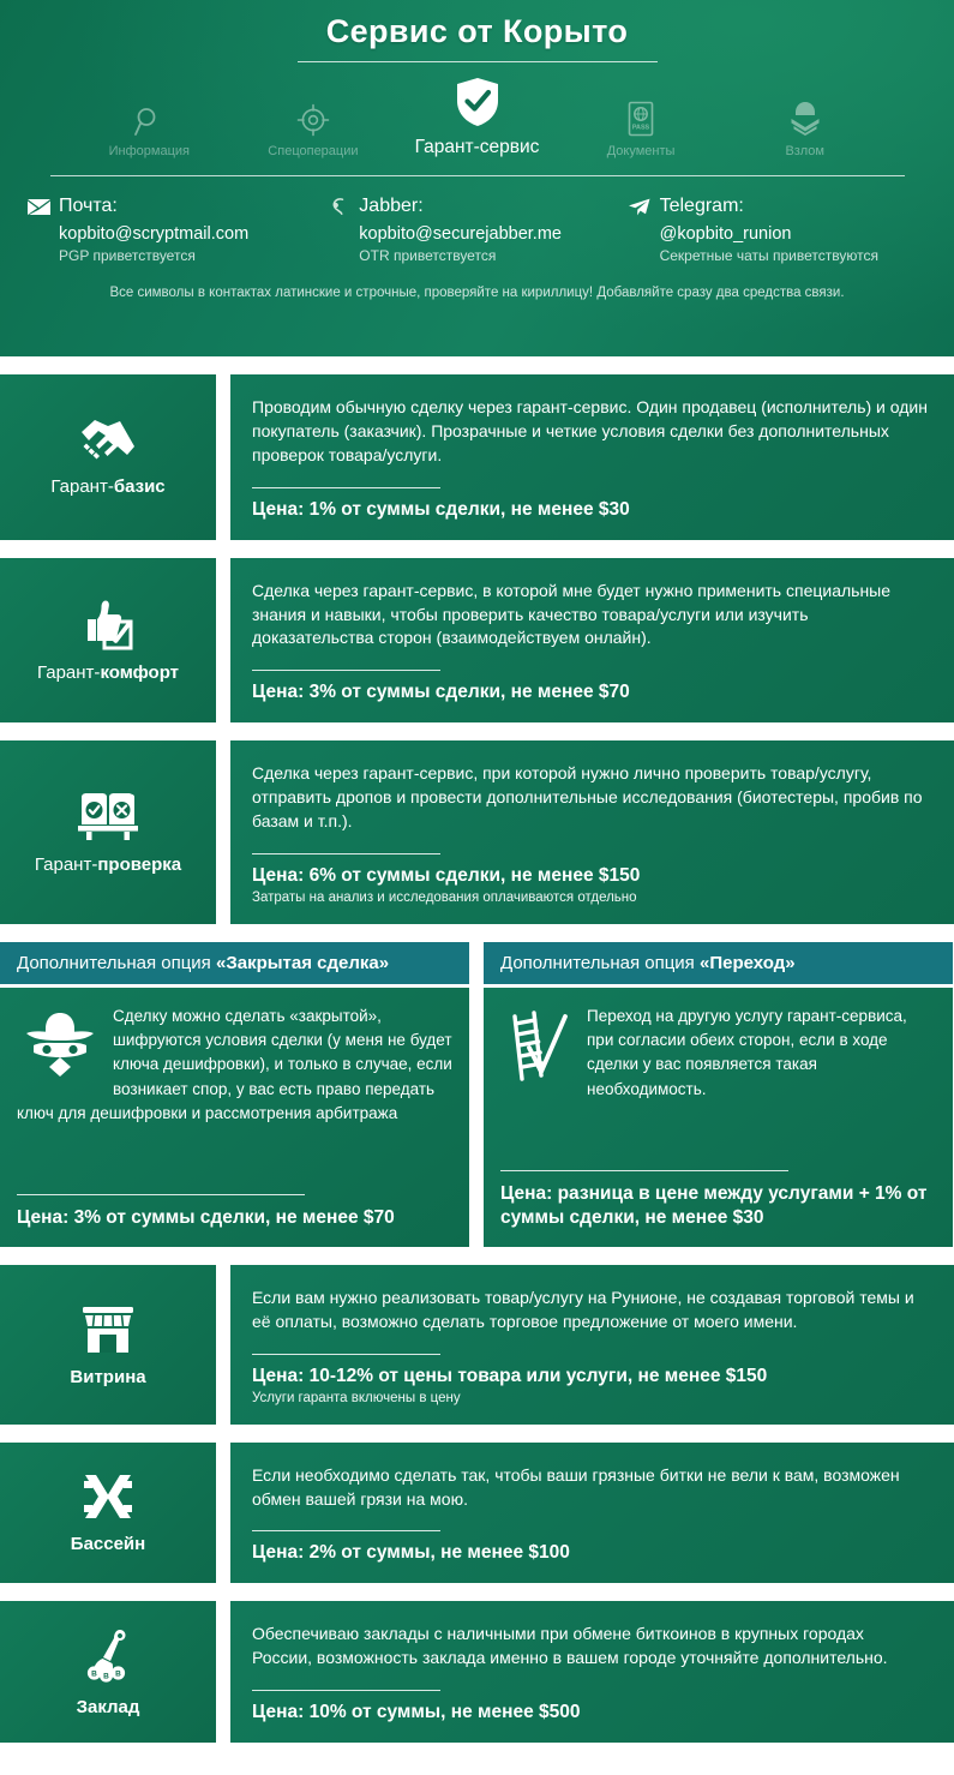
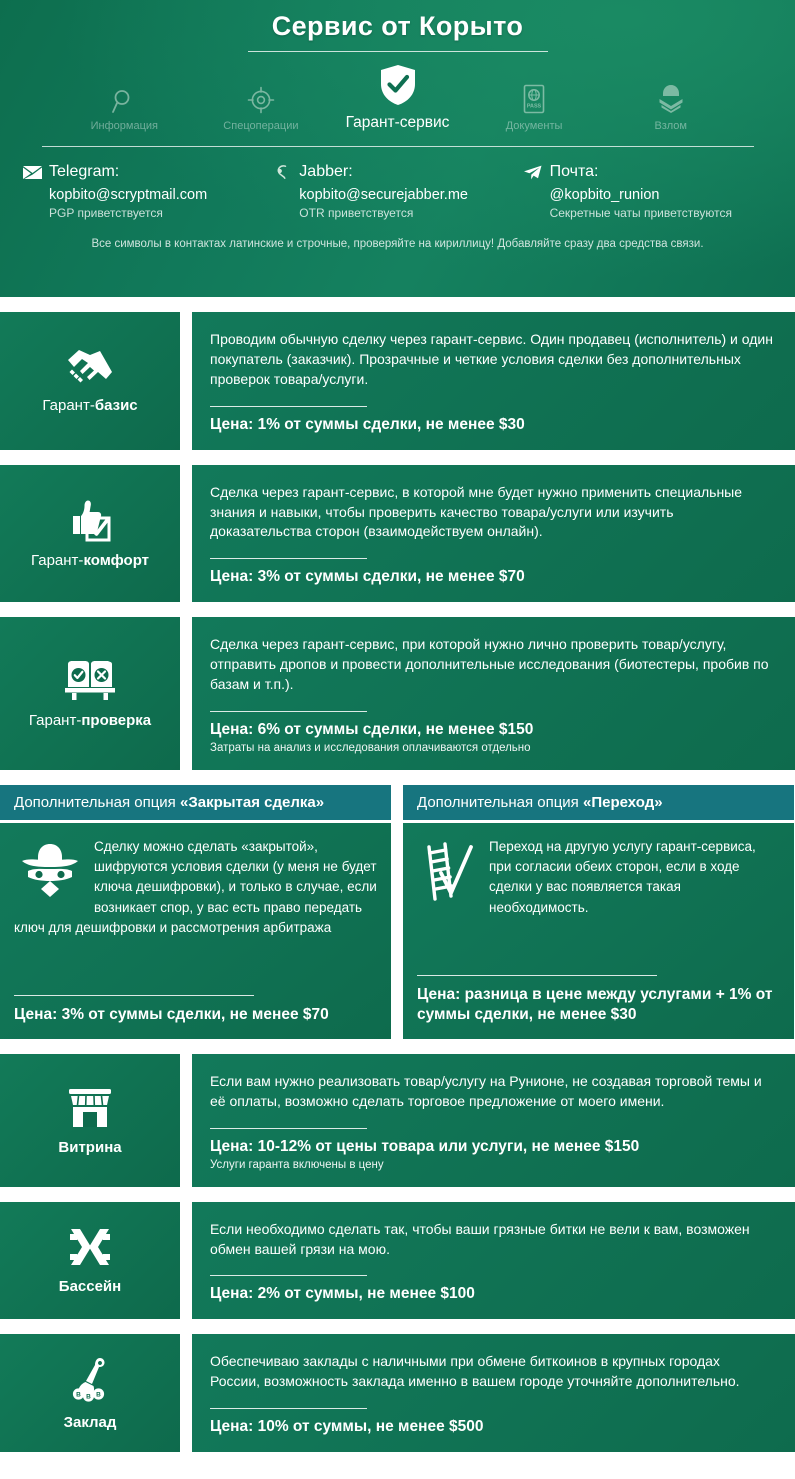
  Сервис от Корыто
  Информация
  Спецоперации
  Гарант-сервис
  Документы
  Взлом
- Почта:
+ Telegram:
  kopbito@scryptmail.com
  PGP приветствуется
  Jabber:
  kopbito@securejabber.me
  OTR приветствуется
- Telegram:
+ Почта:
  @kopbito_runion
  Секретные чаты приветствуются
  Все символы в контактах латинские и строчные, проверяйте на кириллицу! Добавляйте сразу два средства связи.
  Гарант-базис
  Проводим обычную сделку через гарант-сервис. Один продавец (исполнитель) и один покупатель (заказчик). Прозрачные и четкие условия сделки без дополнительных проверок товара/услуги.
  Цена: 1% от суммы сделки, не менее $30
  Гарант-комфорт
  Сделка через гарант-сервис, в которой мне будет нужно применить специальные знания и навыки, чтобы проверить качество товара/услуги или изучить доказательства сторон (взаимодействуем онлайн).
  Цена: 3% от суммы сделки, не менее $70
  Гарант-проверка
  Сделка через гарант-сервис, при которой нужно лично проверить товар/услугу, отправить дропов и провести дополнительные исследования (биотестеры, пробив по базам и т.п.).
  Цена: 6% от суммы сделки, не менее $150
  Затраты на анализ и исследования оплачиваются отдельно
  Дополнительная опция «Закрытая сделка»
  Сделку можно сделать «закрытой», шифруются условия сделки (у меня не будет ключа дешифровки), и только в случае, если возникает спор, у вас есть право передать ключ для дешифровки и рассмотрения арбитража
  Цена: 3% от суммы сделки, не менее $70
  Дополнительная опция «Переход»
  Переход на другую услугу гарант-сервиса, при согласии обеих сторон, если в ходе сделки у вас появляется такая необходимость.
  Цена: разница в цене между услугами + 1% от суммы сделки, не менее $30
  Витрина
  Если вам нужно реализовать товар/услугу на Рунионе, не создавая торговой темы и её оплаты, возможно сделать торговое предложение от моего имени.
  Цена: 10-12% от цены товара или услуги, не менее $150
  Услуги гаранта включены в цену
  Бассейн
  Если необходимо сделать так, чтобы ваши грязные битки не вели к вам, возможен обмен вашей грязи на мою.
  Цена: 2% от суммы, не менее $100
  Заклад
  Обеспечиваю заклады с наличными при обмене биткоинов в крупных городах России, возможность заклада именно в вашем городе уточняйте дополнительно.
  Цена: 10% от суммы, не менее $500
